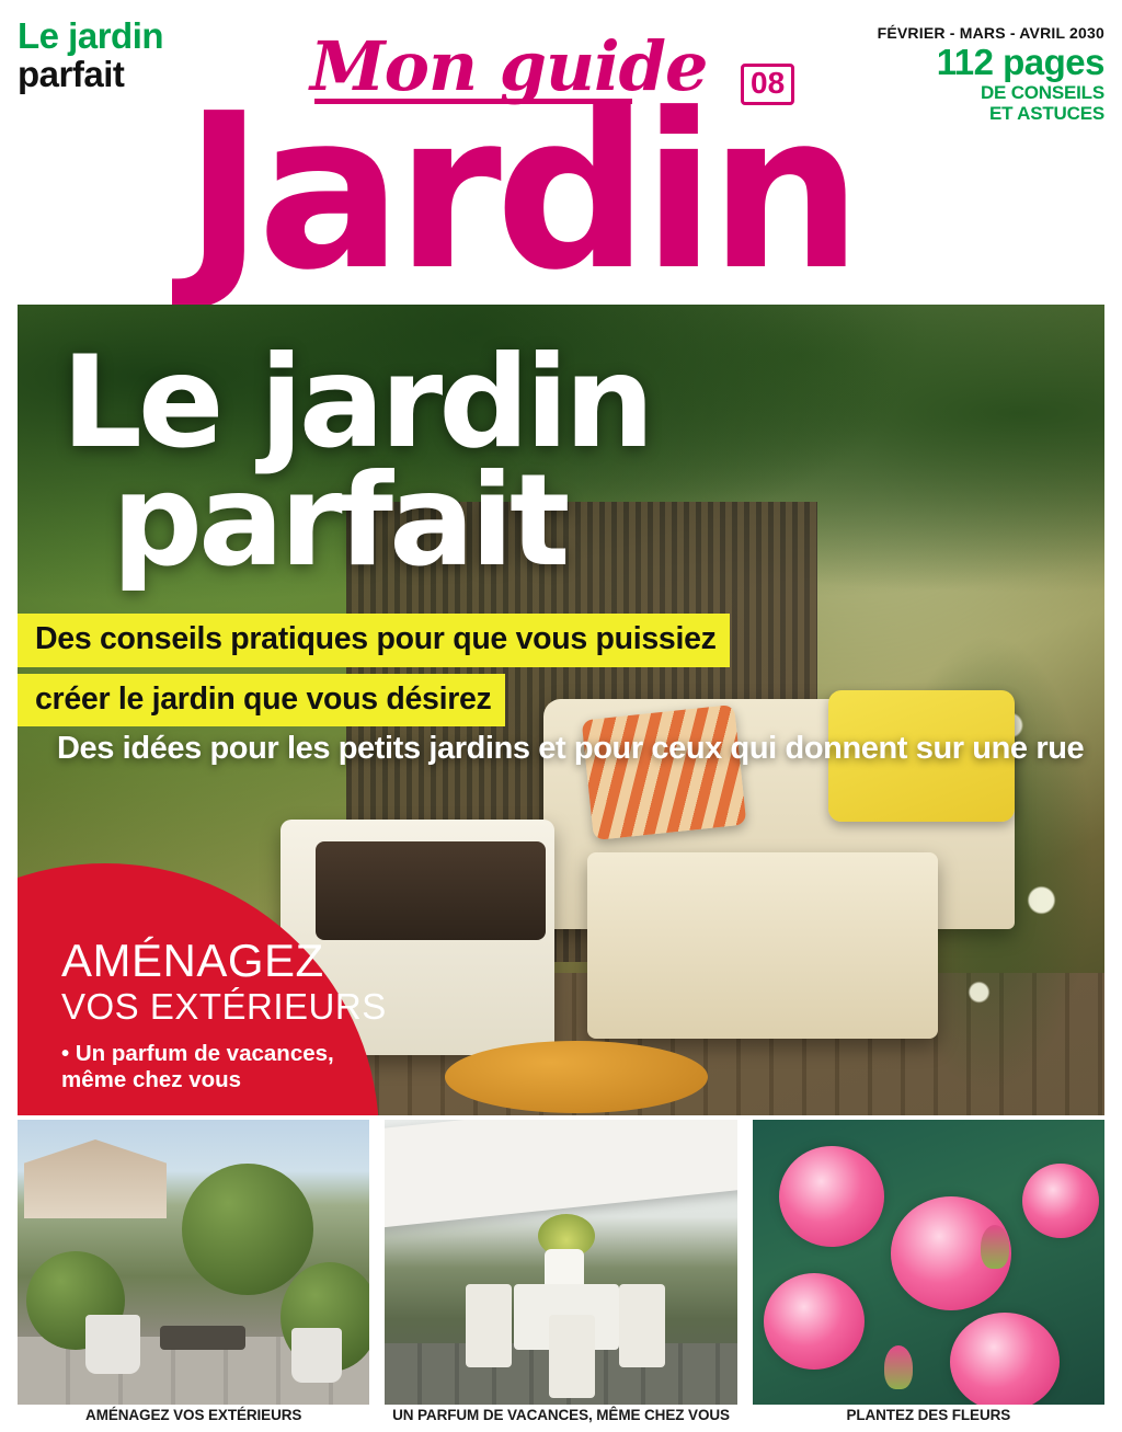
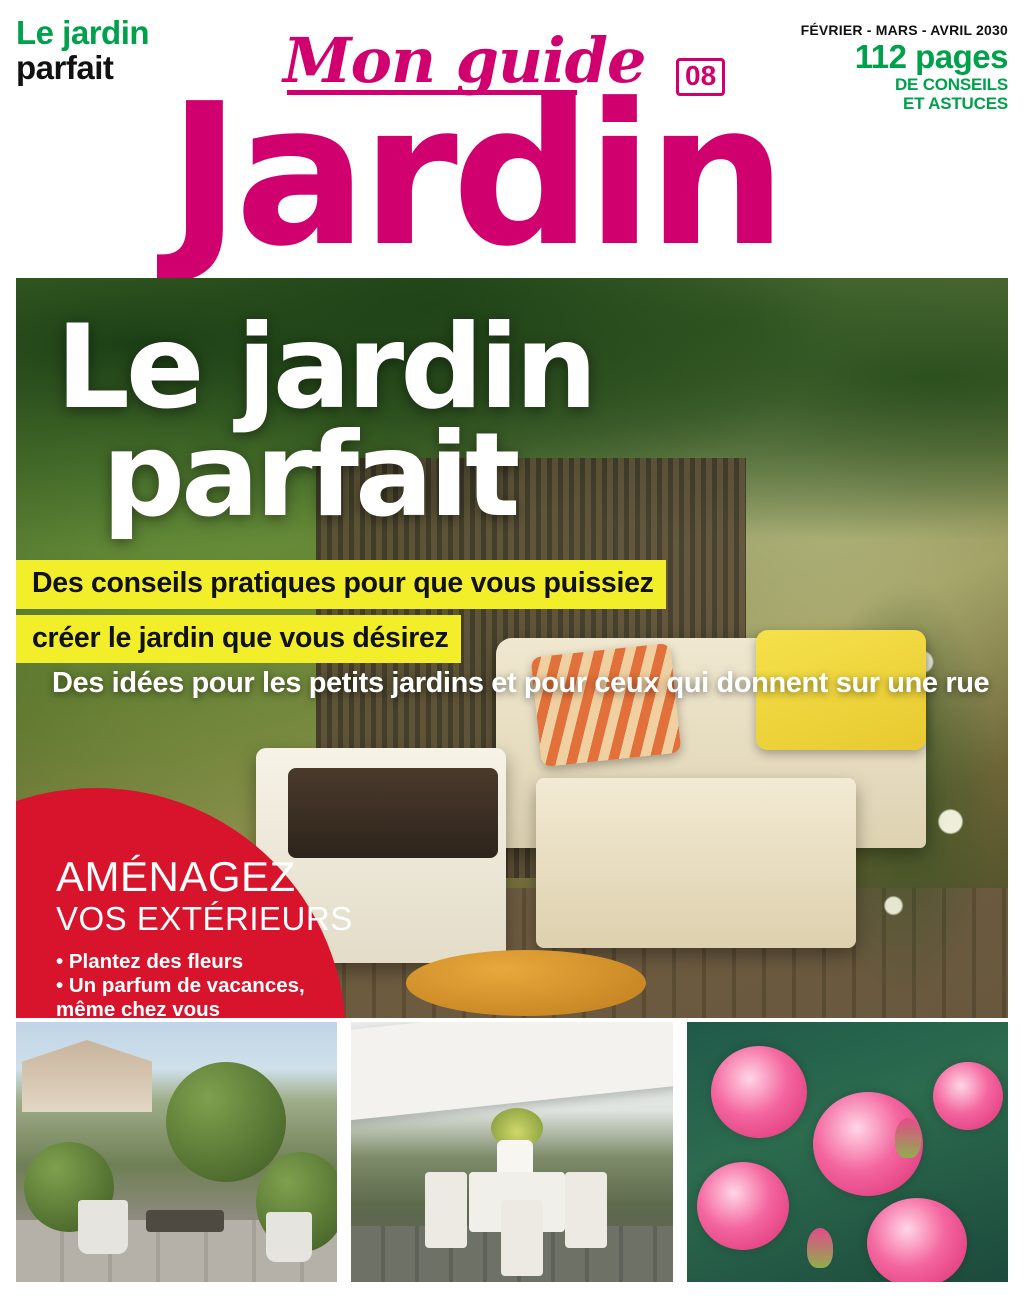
  Le jardin
  parfait
  Mon guide
  08
  Jardin
  FÉVRIER - MARS - AVRIL 2030
  112 pages
  DE CONSEILS
  ET ASTUCES
  Le jardin
  parfait
  Des conseils pratiques pour que vous puissiez
  créer le jardin que vous désirez
  Des idées pour les petits jardins et pour ceux qui donnent sur une rue
  AMÉNAGEZ
  VOS EXTÉRIEURS
+ • Plantez des fleurs
  • Un parfum de vacances,
  même chez vous
- AMÉNAGEZ VOS EXTÉRIEURS
- UN PARFUM DE VACANCES, MÊME CHEZ VOUS
- PLANTEZ DES FLEURS
